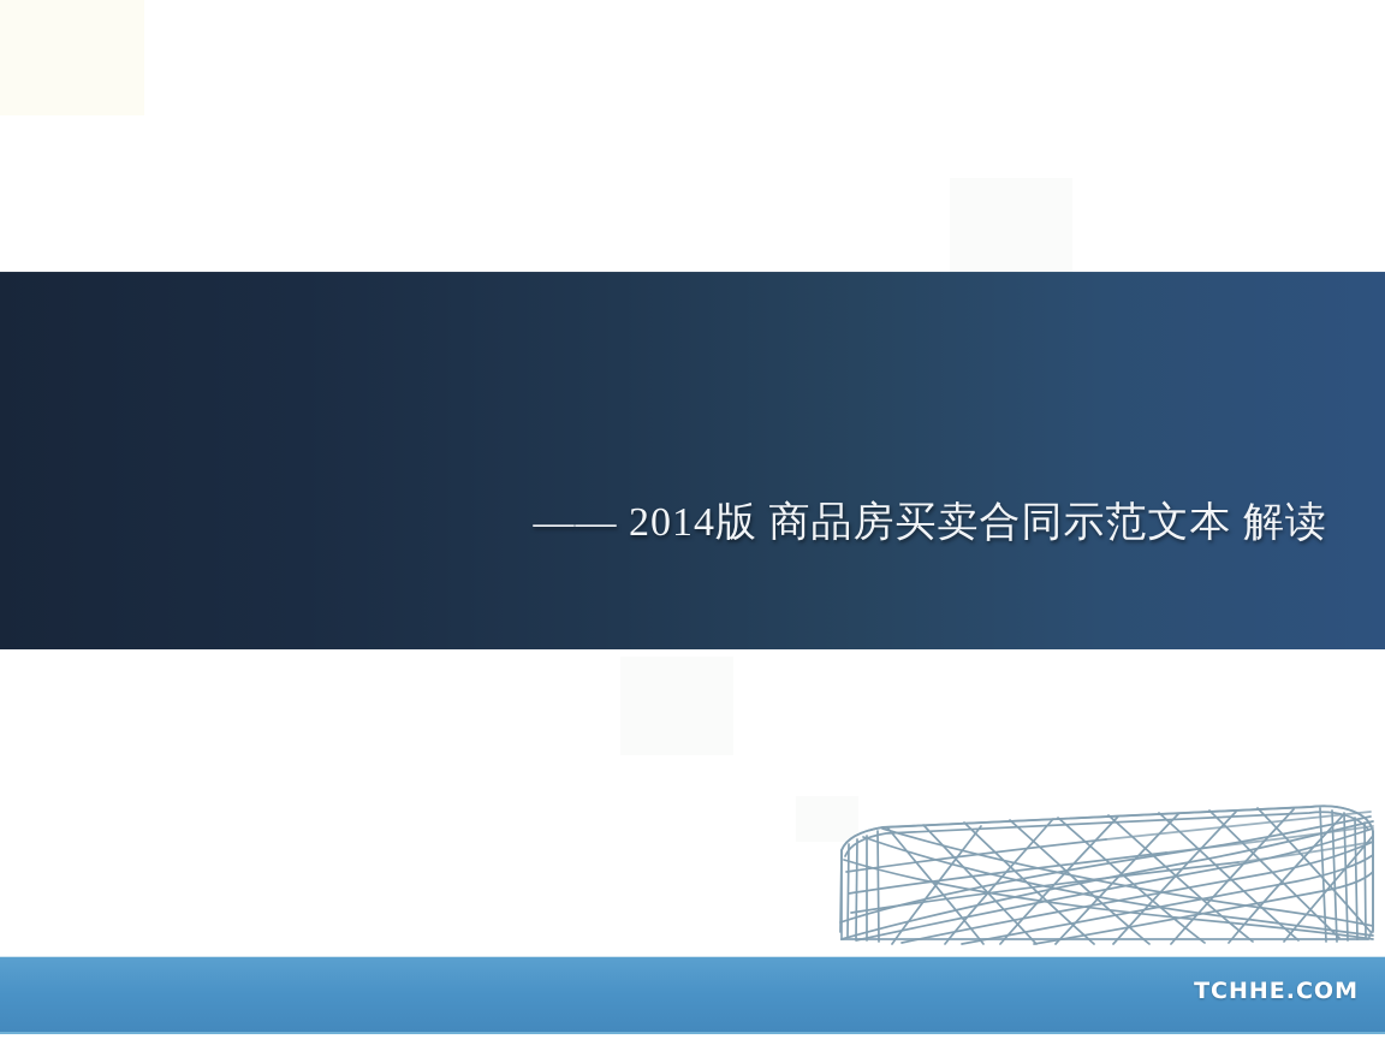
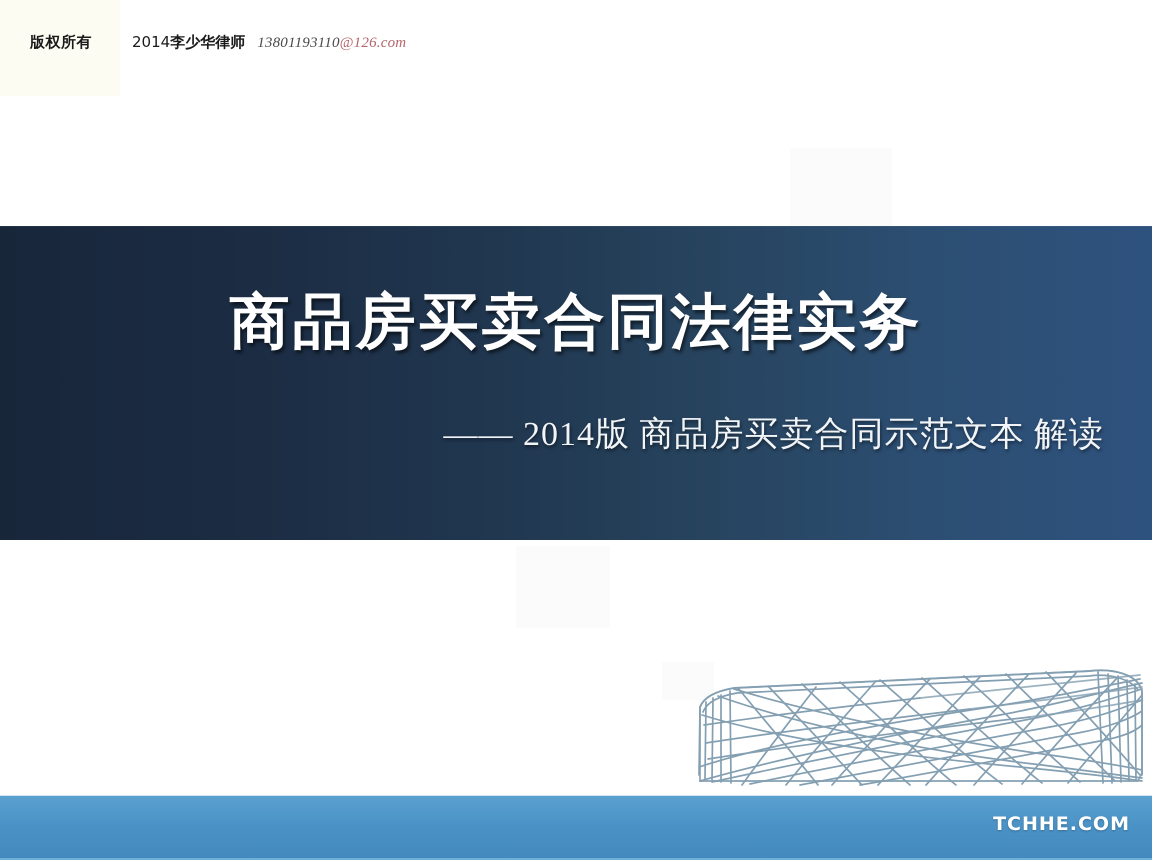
+ 版权所有
+ 2014李少华律师
+ 13801193110@126.com
+ 商品房买卖合同法律实务
  —— 2014版 商品房买卖合同示范文本 解读
  TCHHE.COM
